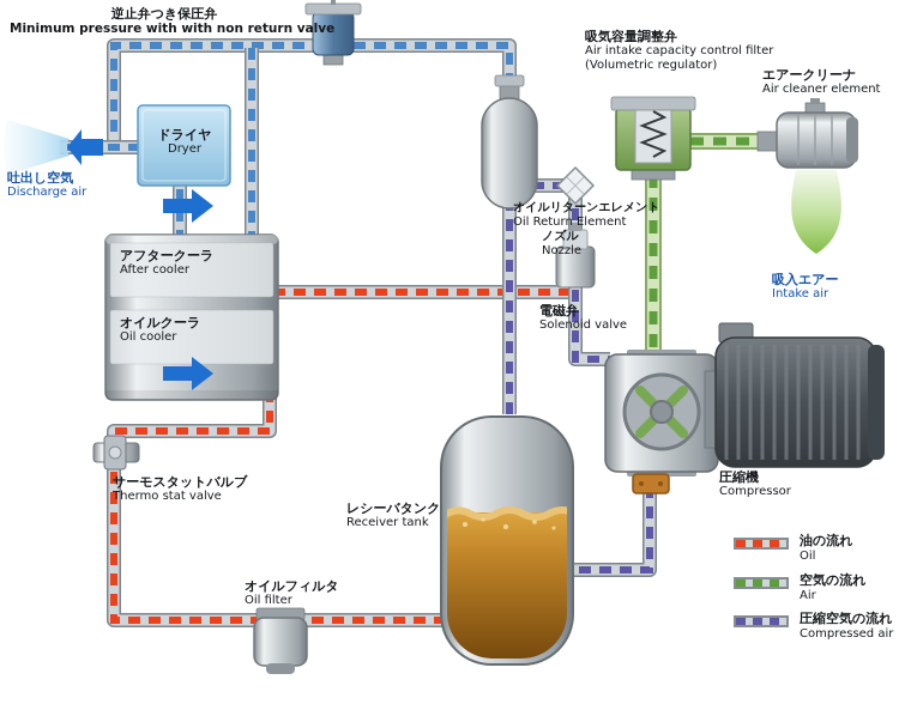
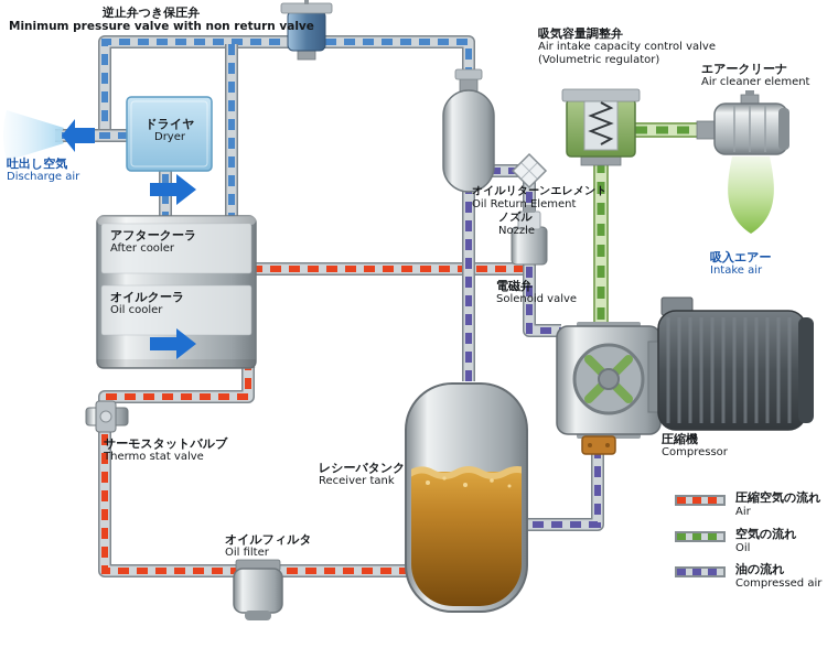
  逆止弁つき保圧弁
- Minimum pressure with with non return valve
+ Minimum pressure valve with non return valve
  吸気容量調整弁
- Air intake capacity control filter
+ Air intake capacity control valve
  (Volumetric regulator)
  エアークリーナ
  Air cleaner element
  吐出し空気
  Discharge air
  ドライヤ
  Dryer
  アフタークーラ
  After cooler
  オイルクーラ
  Oil cooler
  オイルリターンエレメント
  Oil Return Element
  ノズル
  Nozzle
  電磁弁
  Solenoid valve
  吸入エアー
  Intake air
  サーモスタットバルブ
  Thermo stat valve
  レシーバタンク
  Receiver tank
  オイルフィルタ
  Oil filter
  圧縮機
  Compressor
- 油の流れ
+ 圧縮空気の流れ
- Oil
+ Air
  空気の流れ
- Air
+ Oil
- 圧縮空気の流れ
+ 油の流れ
  Compressed air
